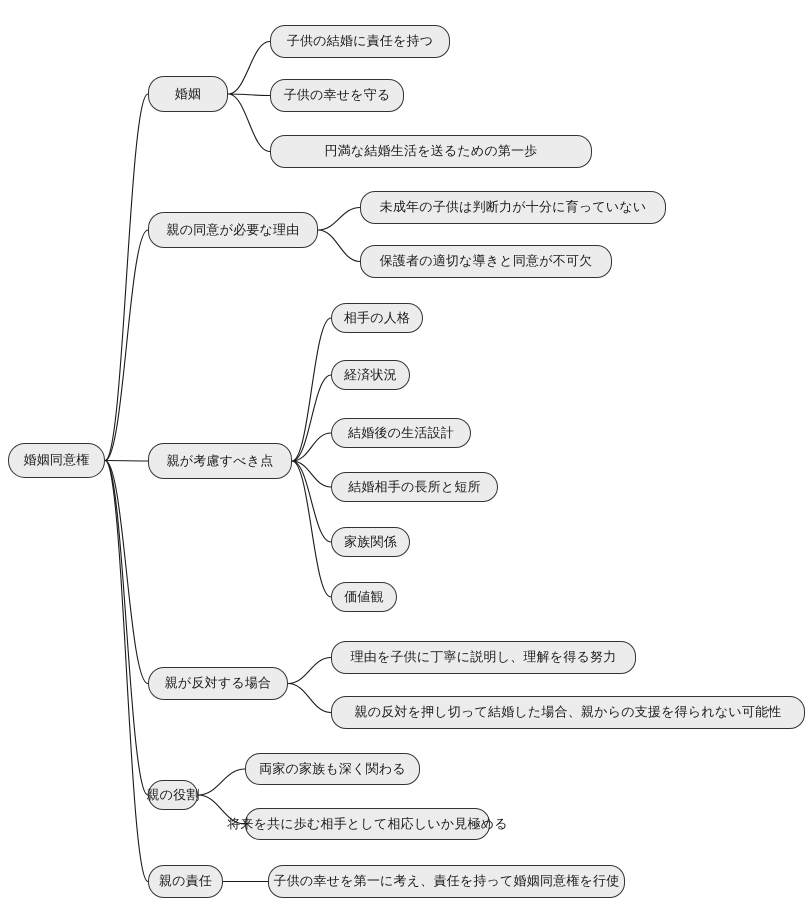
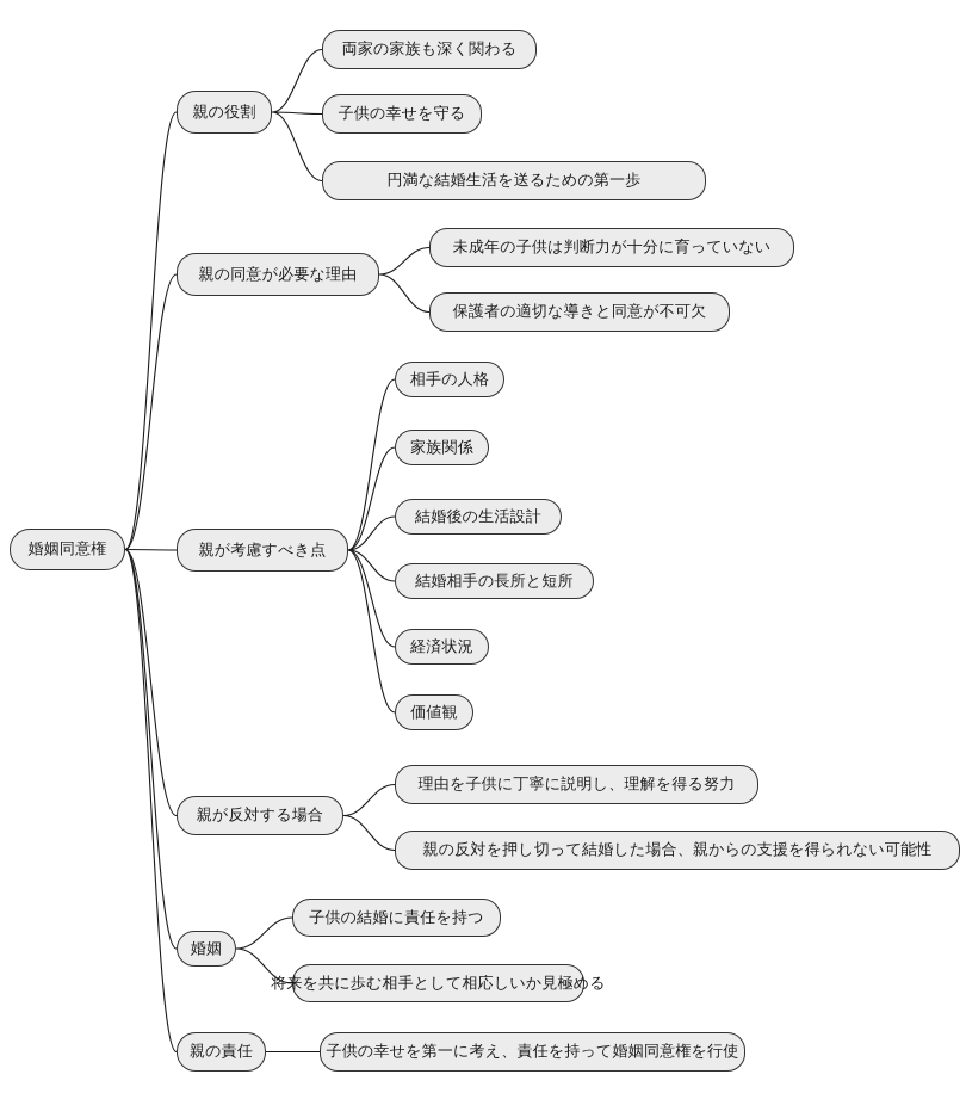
  婚姻同意権
- 婚姻
+ 親の役割
- 子供の結婚に責任を持つ
+ 両家の家族も深く関わる
  子供の幸せを守る
  円満な結婚生活を送るための第一歩
  親の同意が必要な理由
  未成年の子供は判断力が十分に育っていない
  保護者の適切な導きと同意が不可欠
  親が考慮すべき点
  相手の人格
- 経済状況
+ 家族関係
  結婚後の生活設計
  結婚相手の長所と短所
- 家族関係
+ 経済状況
  価値観
  親が反対する場合
  理由を子供に丁寧に説明し、理解を得る努力
  親の反対を押し切って結婚した場合、親からの支援を得られない可能性
- 親の役割
+ 婚姻
- 両家の家族も深く関わる
+ 子供の結婚に責任を持つ
  将来を共に歩む相手として相応しいか見極める
  親の責任
  子供の幸せを第一に考え、責任を持って婚姻同意権を行使
